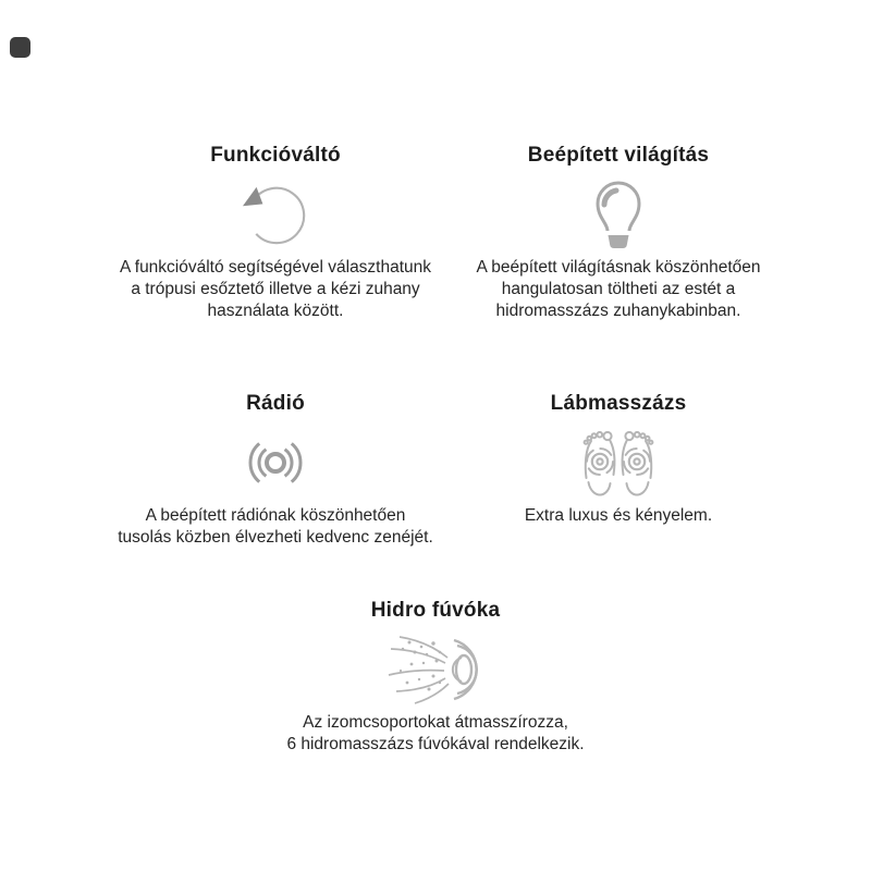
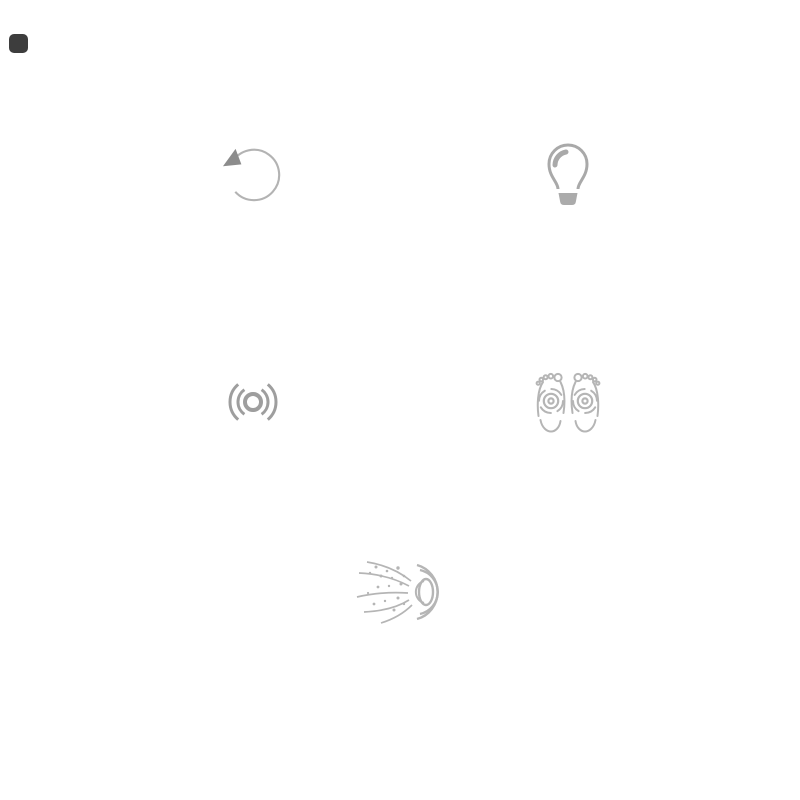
- Funkcióváltó
- A funkcióváltó segítségével választhatunk
- a trópusi esőztető illetve a kézi zuhany
- használata között.
- Beépített világítás
- A beépített világításnak köszönhetően
- hangulatosan töltheti az estét a
- hidromasszázs zuhanykabinban.
- Rádió
- A beépített rádiónak köszönhetően
- tusolás közben élvezheti kedvenc zenéjét.
- Lábmasszázs
- Extra luxus és kényelem.
- Hidro fúvóka
- Az izomcsoportokat átmasszírozza,
- 6 hidromasszázs fúvókával rendelkezik.
